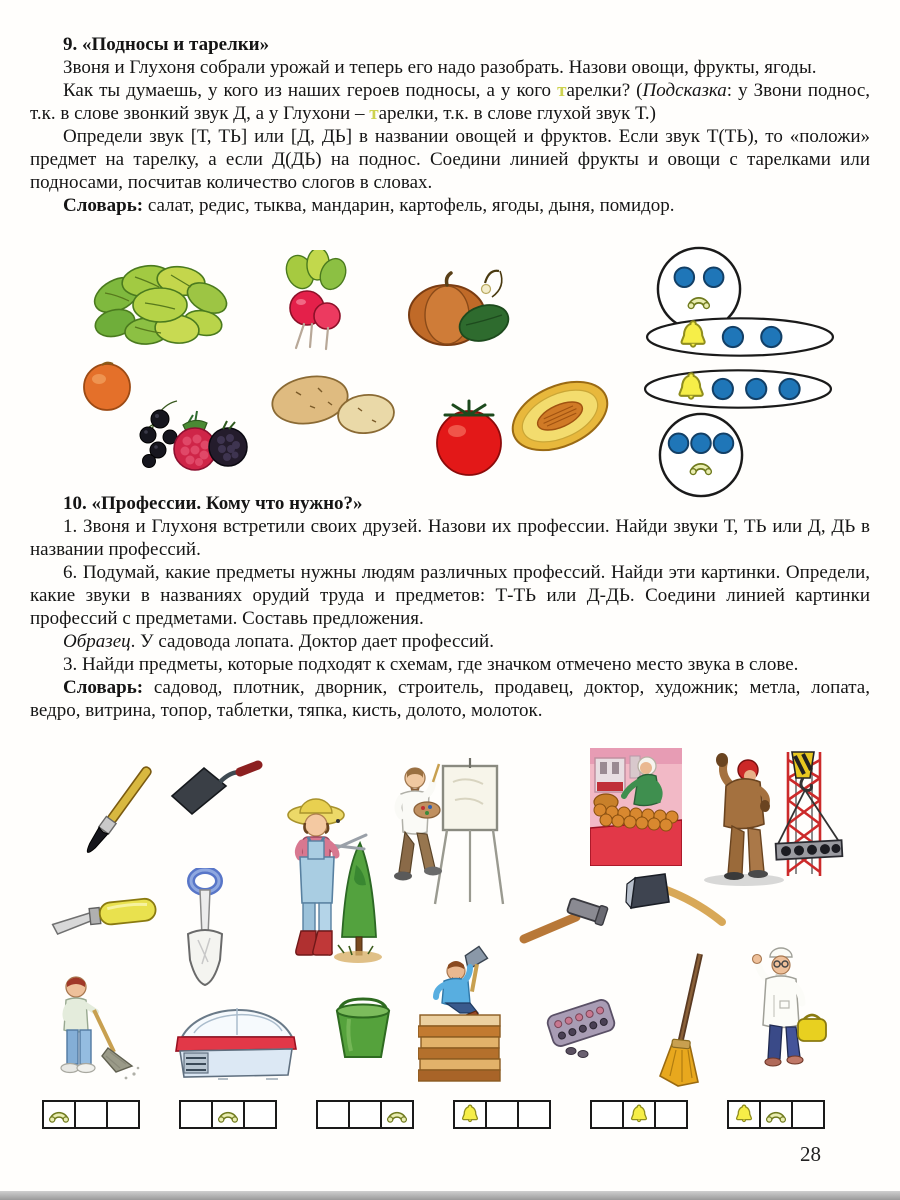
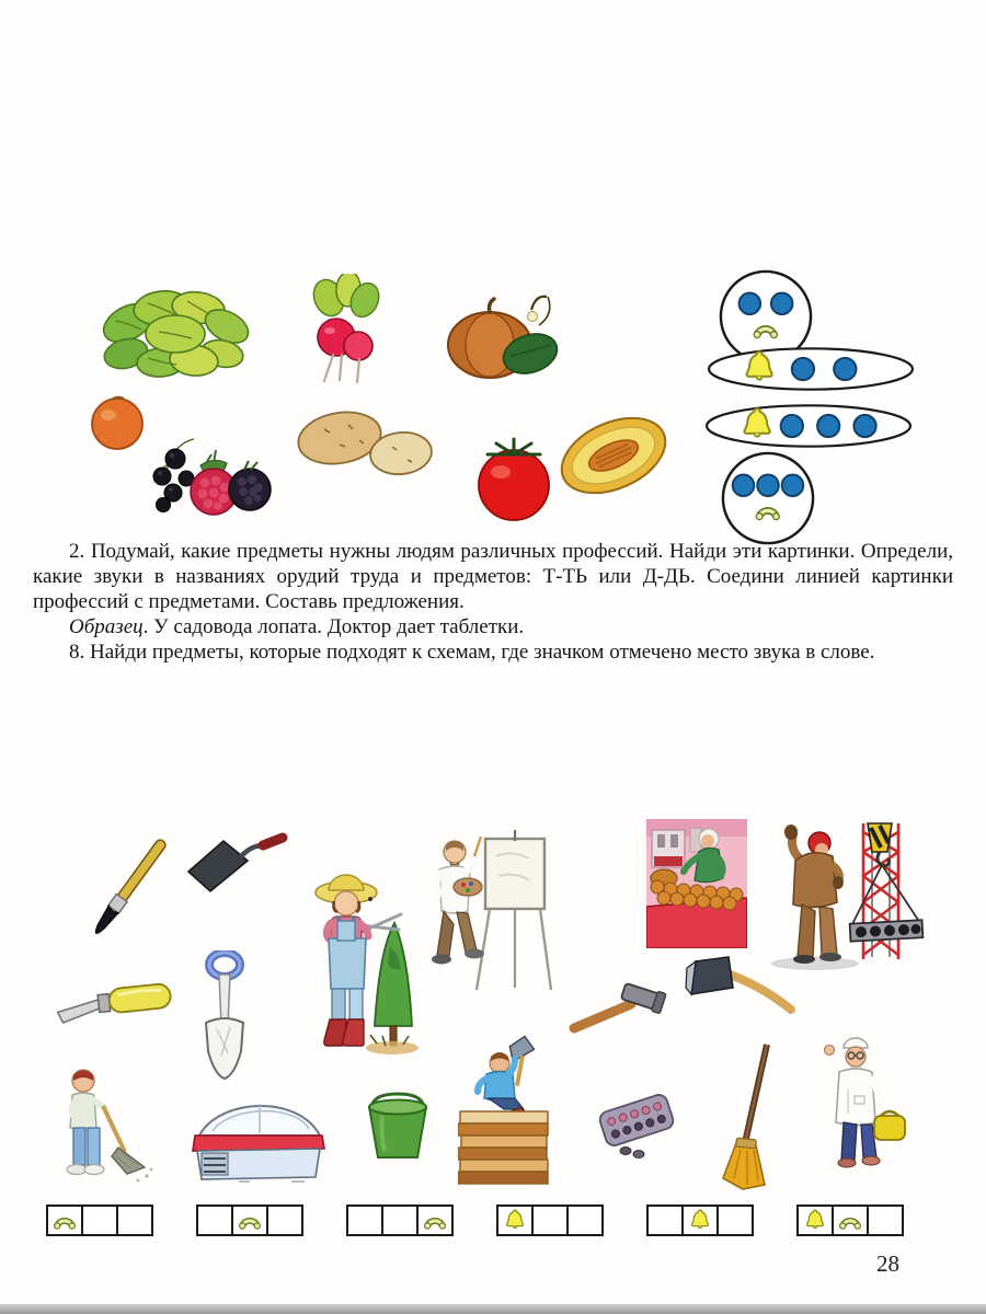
- 9. «Подносы и тарелки»
- Звоня и Глухоня собрали урожай и теперь его надо разобрать. Назови овощи, фрукты, ягоды.
- Как ты думаешь, у кого из наших героев подносы, а у кого тарелки? (Подсказка: у Звони поднос, т.к. в слове звонкий звук Д, а у Глухони – тарелки, т.к. в слове глухой звук Т.)
- Определи звук [Т, ТЬ] или [Д, ДЬ] в названии овощей и фруктов. Если звук Т(ТЬ), то «положи» предмет на тарелку, а если Д(ДЬ) на поднос. Соедини линией фрукты и овощи с тарелками или подносами, посчитав количество слогов в словах.
- Словарь: салат, редис, тыква, мандарин, картофель, ягоды, дыня, помидор.
- 10. «Профессии. Кому что нужно?»
- 1. Звоня и Глухоня встретили своих друзей. Назови их профессии. Найди звуки Т, ТЬ или Д, ДЬ в названии профессий.
- 6. Подумай, какие предметы нужны людям различных профессий. Найди эти картинки. Определи, какие звуки в названиях орудий труда и предметов: Т-ТЬ или Д-ДЬ. Соедини линией картинки профессий с предметами. Составь предложения.
+ 2. Подумай, какие предметы нужны людям различных профессий. Найди эти картинки. Определи, какие звуки в названиях орудий труда и предметов: Т-ТЬ или Д-ДЬ. Соедини линией картинки профессий с предметами. Составь предложения.
- Образец. У садовода лопата. Доктор дает профессий.
+ Образец. У садовода лопата. Доктор дает таблетки.
- 3. Найди предметы, которые подходят к схемам, где значком отмечено место звука в слове.
+ 8. Найди предметы, которые подходят к схемам, где значком отмечено место звука в слове.
- Словарь: садовод, плотник, дворник, строитель, продавец, доктор, художник; метла, лопата, ведро, витрина, топор, таблетки, тяпка, кисть, долото, молоток.
  28
